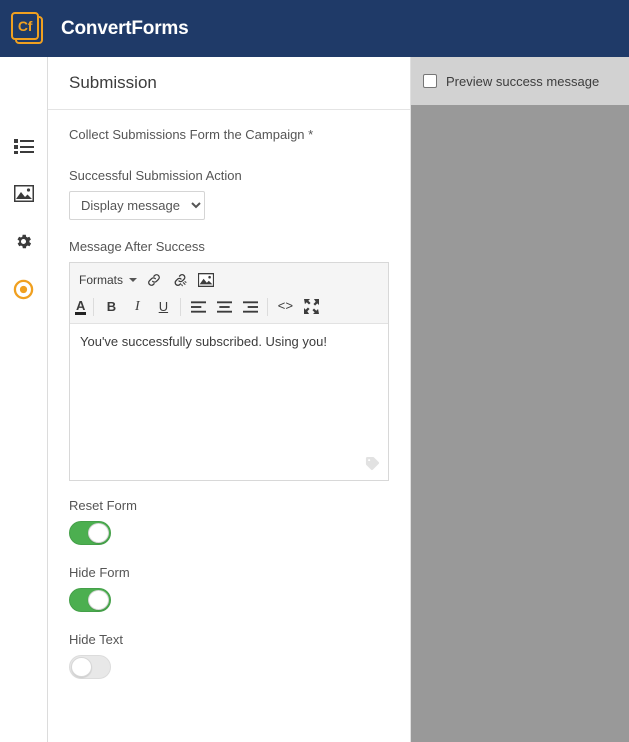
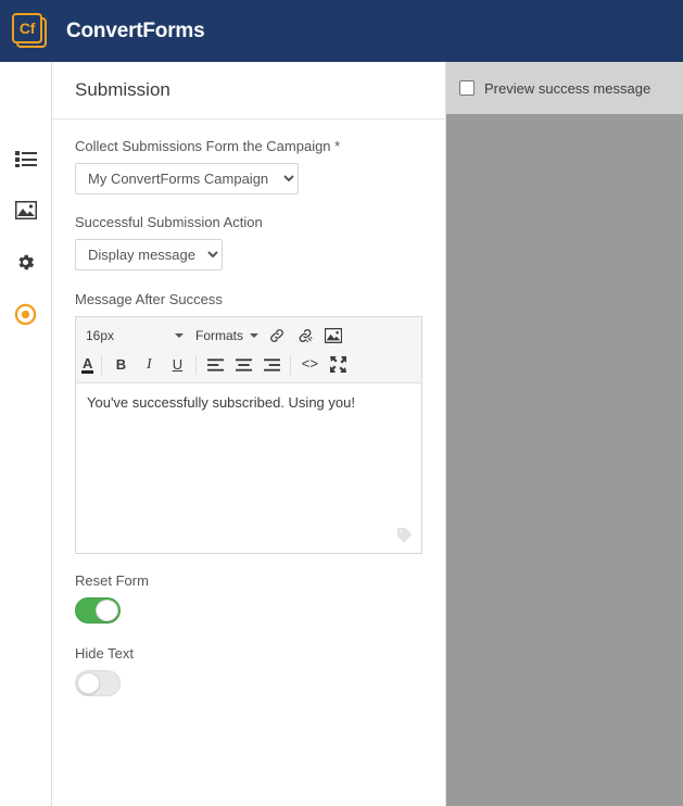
  Cf
  ConvertForms
  Submission
  Collect Submissions Form the Campaign *
+ My ConvertForms Campaign
  Successful Submission Action
  Display message
  Message After Success
+ 16px
  Formats
  A
  B
  I
  U
  <>
  You've successfully subscribed. Using you!
  Reset Form
- Hide Form
  Hide Text
  Preview success message
